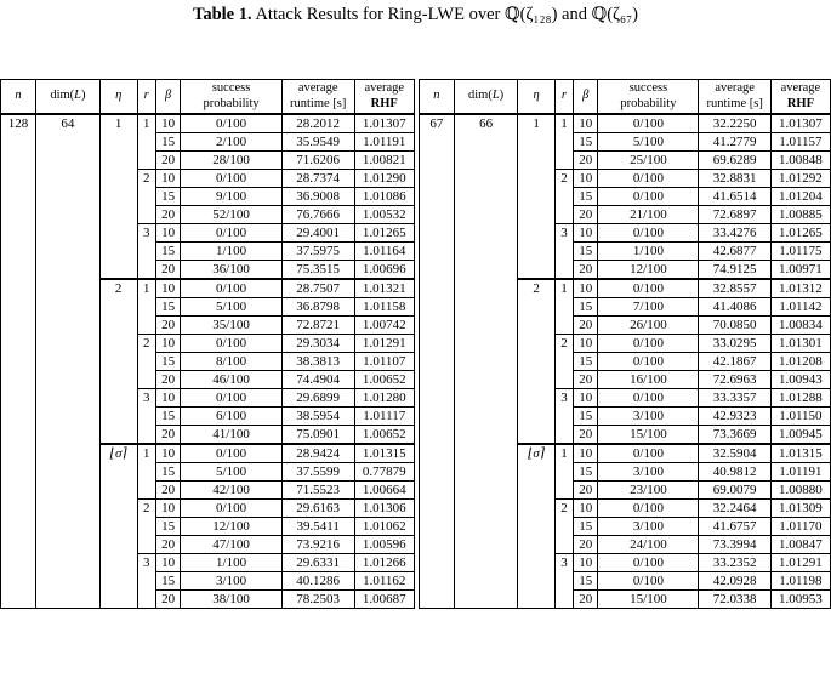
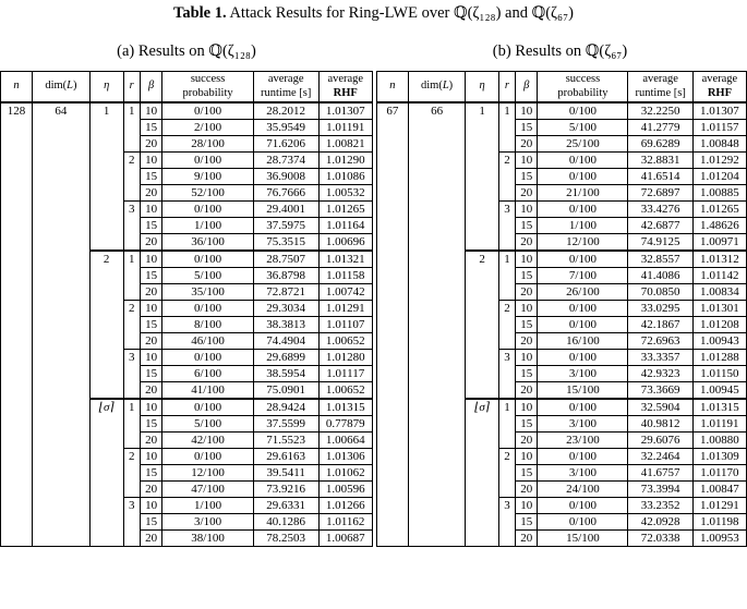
  Table 1. Attack Results for Ring-LWE over ℚ(ζ₁₂₈) and ℚ(ζ₆₇)
+ (a) Results on ℚ(ζ₁₂₈)
+ (b) Results on ℚ(ζ₆₇)
  n	dim(L)	η	r	β	successprobability	averageruntime [s]	averageRHF
  128	64	1	1	10	0/100	28.2012	1.01307
  15	2/100	35.9549	1.01191
  20	28/100	71.6206	1.00821
  2	10	0/100	28.7374	1.01290
  15	9/100	36.9008	1.01086
  20	52/100	76.7666	1.00532
  3	10	0/100	29.4001	1.01265
  15	1/100	37.5975	1.01164
  20	36/100	75.3515	1.00696
  2	1	10	0/100	28.7507	1.01321
  15	5/100	36.8798	1.01158
  20	35/100	72.8721	1.00742
  2	10	0/100	29.3034	1.01291
  15	8/100	38.3813	1.01107
  20	46/100	74.4904	1.00652
  3	10	0/100	29.6899	1.01280
  15	6/100	38.5954	1.01117
  20	41/100	75.0901	1.00652
  ⌊σ⌉	1	10	0/100	28.9424	1.01315
  15	5/100	37.5599	0.77879
  20	42/100	71.5523	1.00664
  2	10	0/100	29.6163	1.01306
  15	12/100	39.5411	1.01062
  20	47/100	73.9216	1.00596
  3	10	1/100	29.6331	1.01266
  15	3/100	40.1286	1.01162
  20	38/100	78.2503	1.00687
  n	dim(L)	η	r	β	successprobability	averageruntime [s]	averageRHF
  67	66	1	1	10	0/100	32.2250	1.01307
  15	5/100	41.2779	1.01157
  20	25/100	69.6289	1.00848
  2	10	0/100	32.8831	1.01292
  15	0/100	41.6514	1.01204
  20	21/100	72.6897	1.00885
  3	10	0/100	33.4276	1.01265
- 15	1/100	42.6877	1.01175
+ 15	1/100	42.6877	1.48626
  20	12/100	74.9125	1.00971
  2	1	10	0/100	32.8557	1.01312
  15	7/100	41.4086	1.01142
  20	26/100	70.0850	1.00834
  2	10	0/100	33.0295	1.01301
  15	0/100	42.1867	1.01208
  20	16/100	72.6963	1.00943
  3	10	0/100	33.3357	1.01288
  15	3/100	42.9323	1.01150
  20	15/100	73.3669	1.00945
  ⌊σ⌉	1	10	0/100	32.5904	1.01315
  15	3/100	40.9812	1.01191
- 20	23/100	69.0079	1.00880
+ 20	23/100	29.6076	1.00880
  2	10	0/100	32.2464	1.01309
  15	3/100	41.6757	1.01170
  20	24/100	73.3994	1.00847
  3	10	0/100	33.2352	1.01291
  15	0/100	42.0928	1.01198
  20	15/100	72.0338	1.00953
